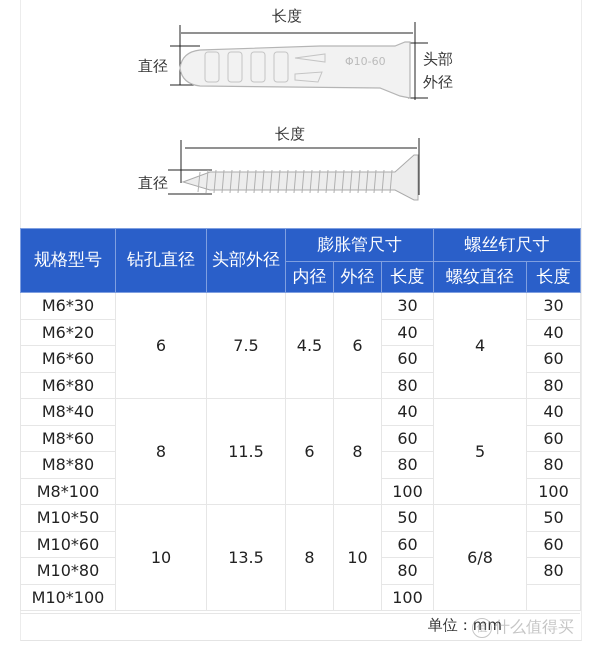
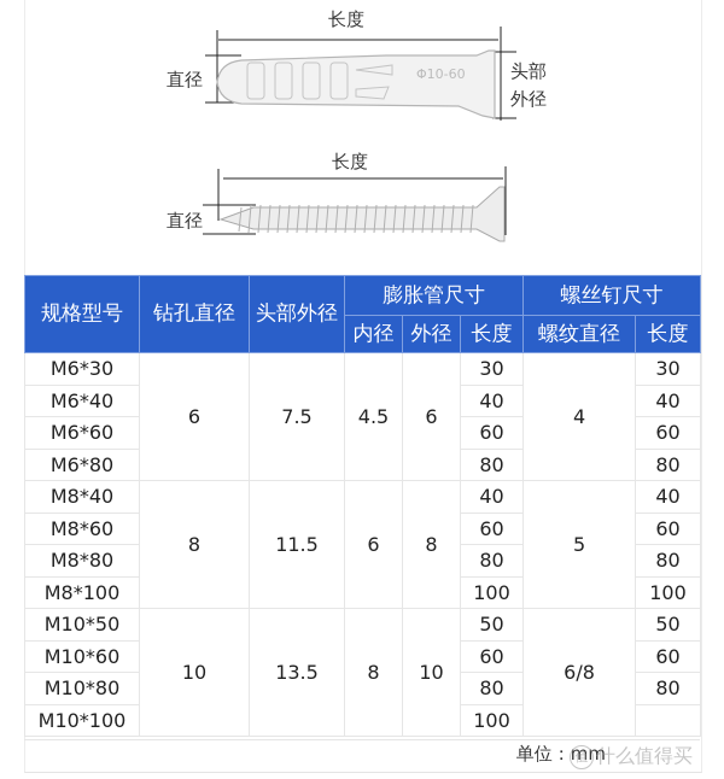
  Φ10-60
  长度
  直径
  头部
  外径
  长度
  直径
  规格型号	钻孔直径	头部外径	膨胀管尺寸	螺丝钉尺寸
  内径	外径	长度	螺纹直径	长度
  M6*30	6	7.5	4.5	6	30	4	30
- M6*20	40	40
+ M6*40	40	40
  M6*60	60	60
  M6*80	80	80
  M8*40	8	11.5	6	8	40	5	40
  M8*60	60	60
  M8*80	80	80
  M8*100	100	100
  M10*50	10	13.5	8	10	50	6/8	50
  M10*60	60	60
  M10*80	80	80
  M10*100	100
  单位：mm
  值 什么值得买
